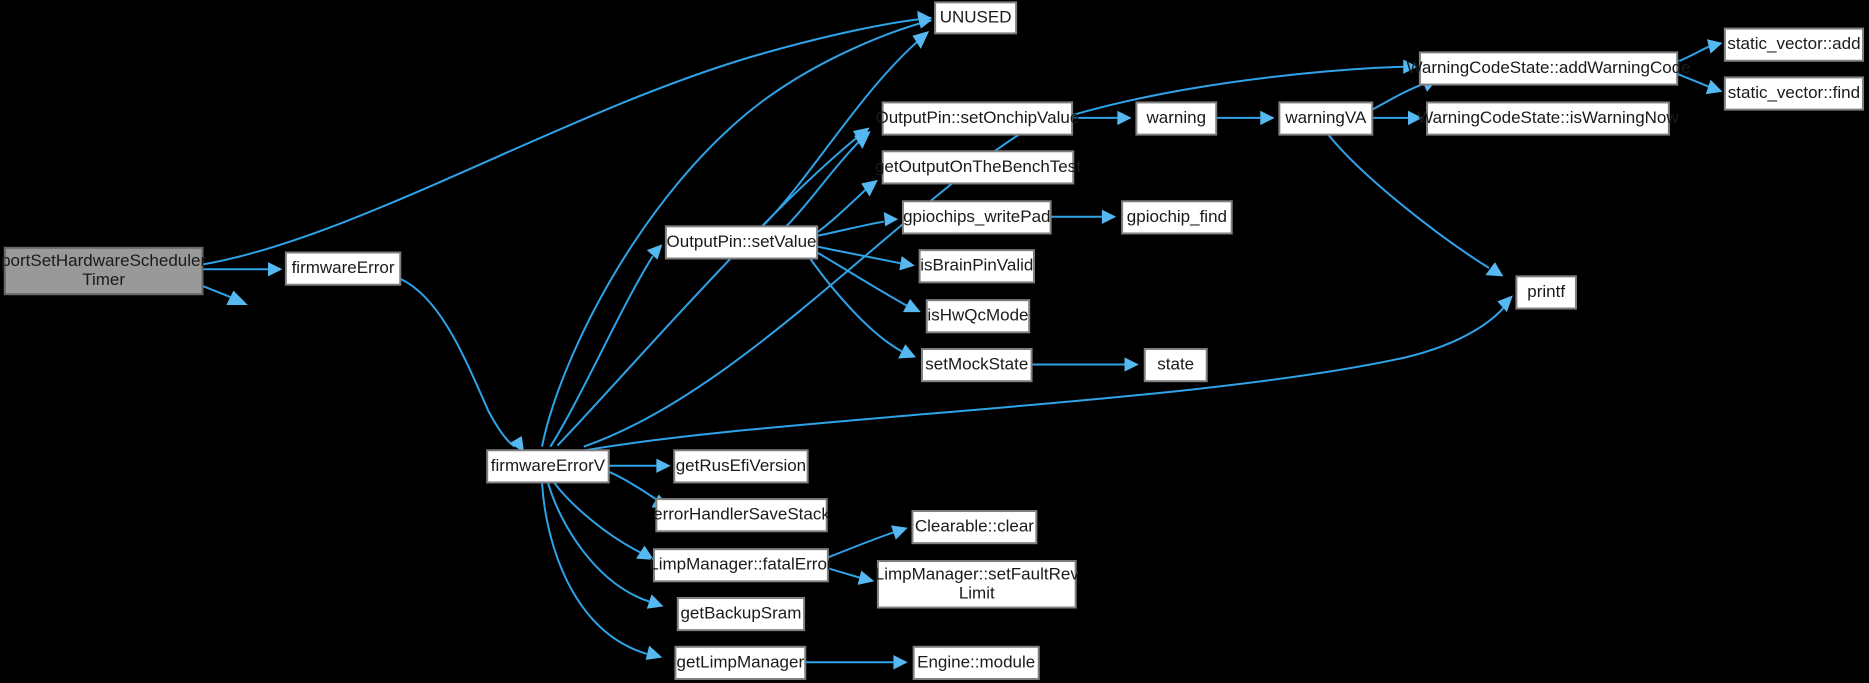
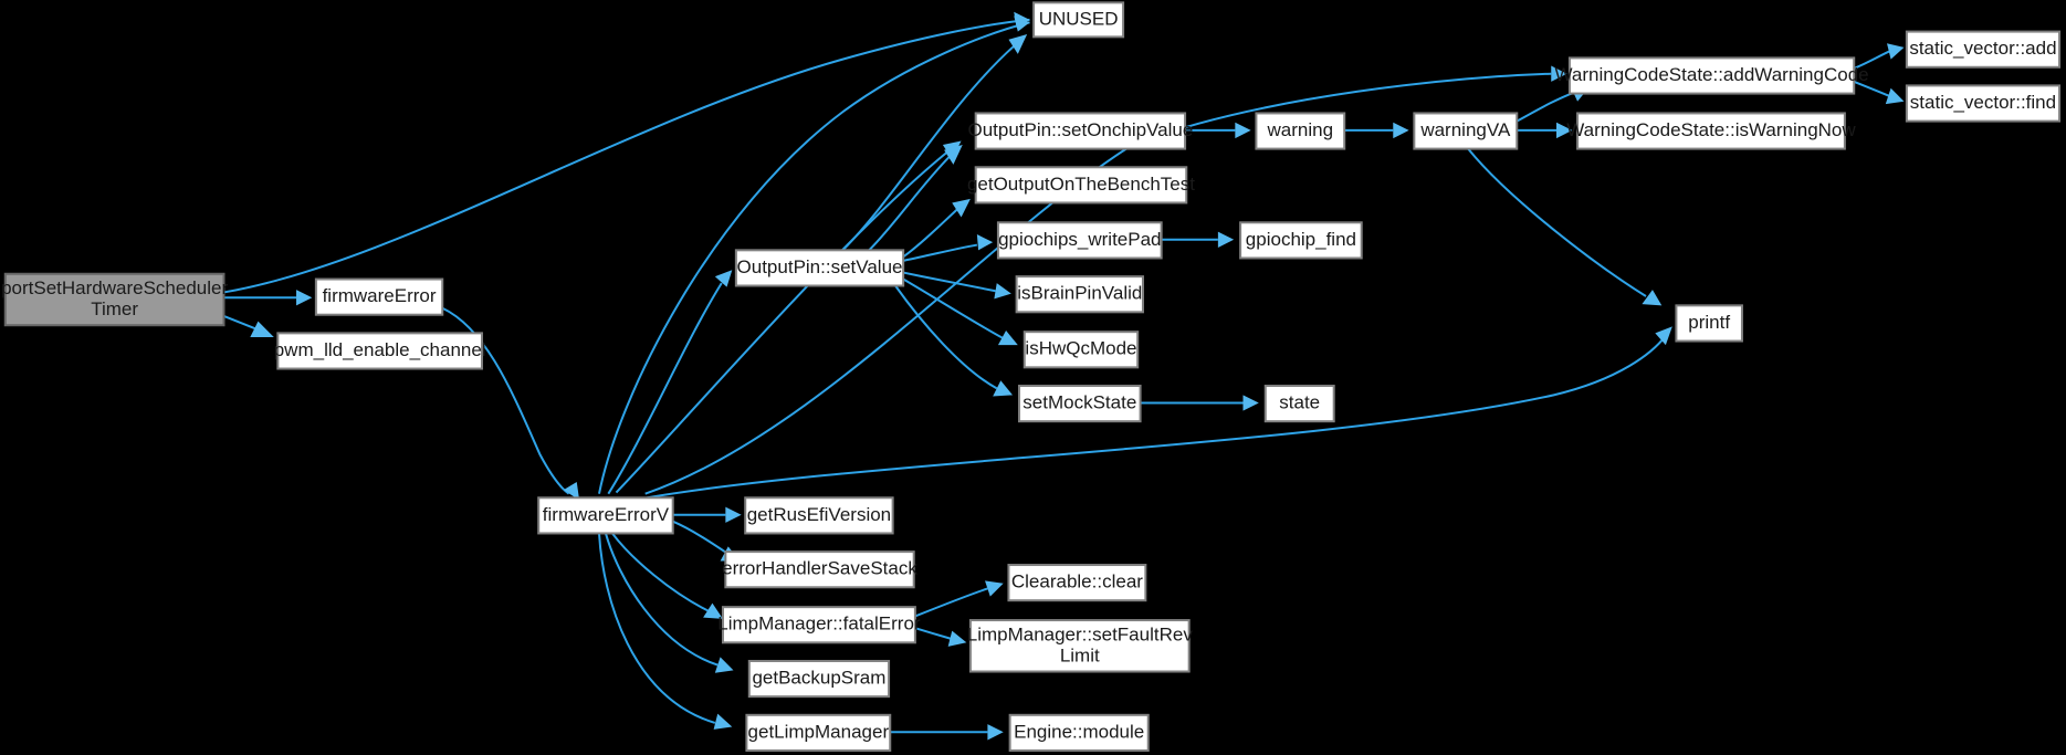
  portSetHardwareScheduler
  Timer
  firmwareError
+ pwm_lld_enable_channel
  UNUSED
  WarningCodeState::addWarningCode
  static_vector::add
  static_vector::find
  OutputPin::setOnchipValue
  warning
  warningVA
  WarningCodeState::isWarningNow
  getOutputOnTheBenchTest
  OutputPin::setValue
  gpiochips_writePad
  gpiochip_find
  isBrainPinValid
  isHwQcMode
  setMockState
  state
  printf
  firmwareErrorV
  getRusEfiVersion
  errorHandlerSaveStack
  Clearable::clear
  LimpManager::fatalError
  LimpManager::setFaultRev
  Limit
  getBackupSram
  getLimpManager
  Engine::module
